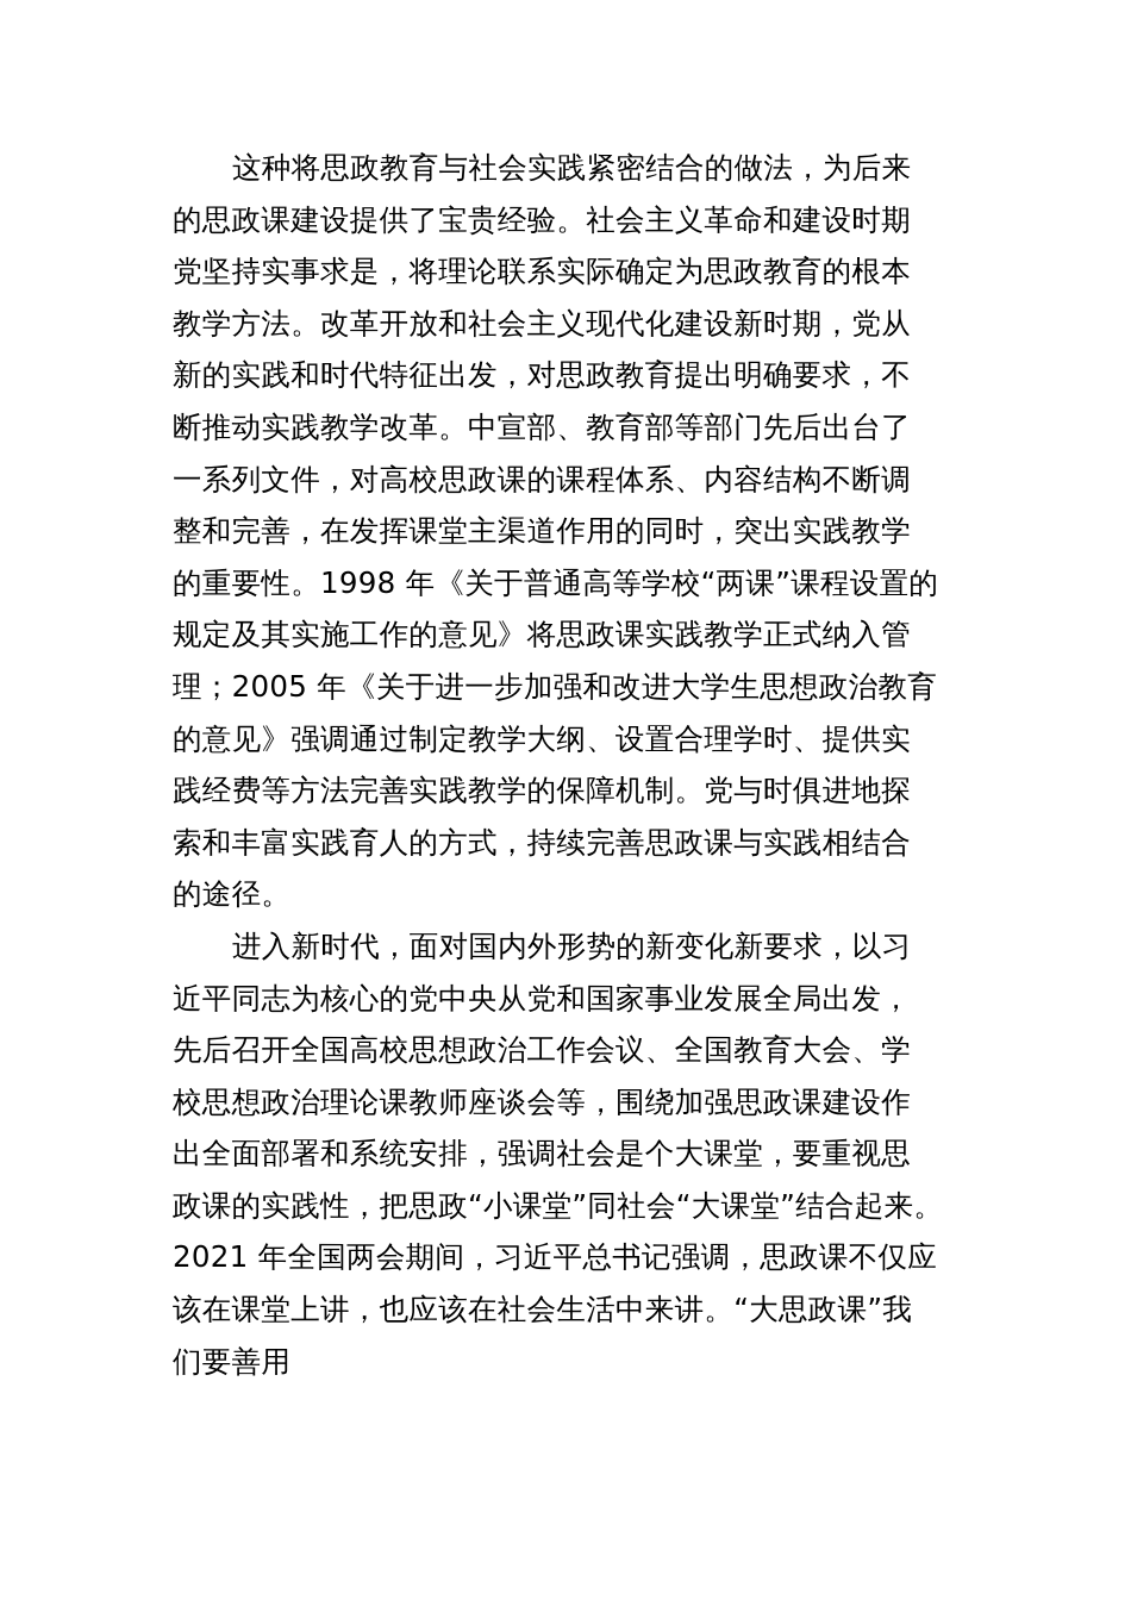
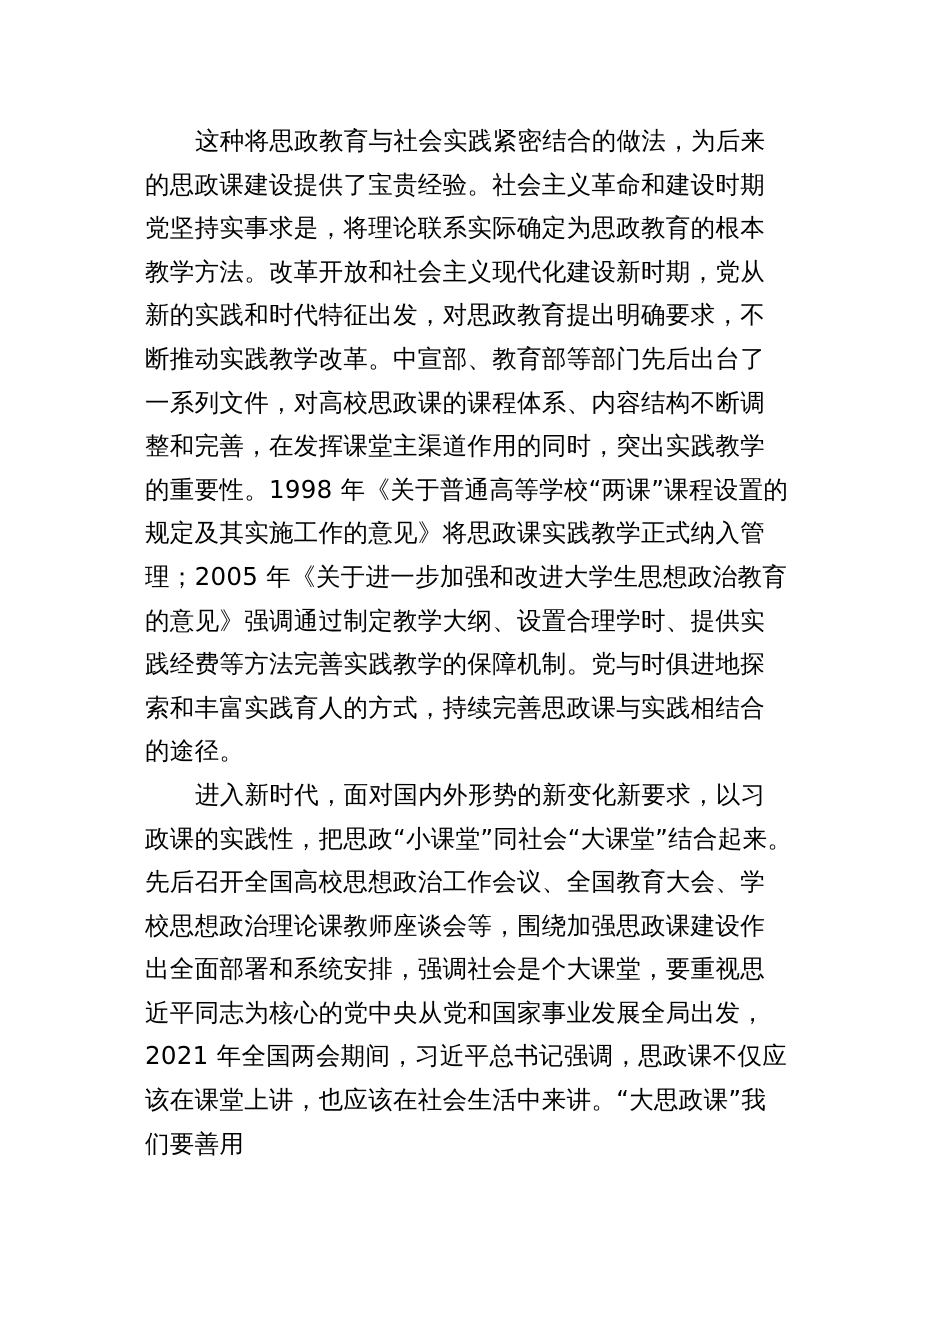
  这种将思政教育与社会实践紧密结合的做法，为后来
  的思政课建设提供了宝贵经验。社会主义革命和建设时期
  党坚持实事求是，将理论联系实际确定为思政教育的根本
  教学方法。改革开放和社会主义现代化建设新时期，党从
  新的实践和时代特征出发，对思政教育提出明确要求，不
  断推动实践教学改革。中宣部、教育部等部门先后出台了
  一系列文件，对高校思政课的课程体系、内容结构不断调
  整和完善，在发挥课堂主渠道作用的同时，突出实践教学
  的重要性。1998 年《关于普通高等学校“两课”课程设置的
  规定及其实施工作的意见》将思政课实践教学正式纳入管
  理；2005 年《关于进一步加强和改进大学生思想政治教育
  的意见》强调通过制定教学大纲、设置合理学时、提供实
  践经费等方法完善实践教学的保障机制。党与时俱进地探
  索和丰富实践育人的方式，持续完善思政课与实践相结合
  的途径。
  进入新时代，面对国内外形势的新变化新要求，以习
- 近平同志为核心的党中央从党和国家事业发展全局出发，
+ 政课的实践性，把思政“小课堂”同社会“大课堂”结合起来。
  先后召开全国高校思想政治工作会议、全国教育大会、学
  校思想政治理论课教师座谈会等，围绕加强思政课建设作
  出全面部署和系统安排，强调社会是个大课堂，要重视思
- 政课的实践性，把思政“小课堂”同社会“大课堂”结合起来。
+ 近平同志为核心的党中央从党和国家事业发展全局出发，
  2021 年全国两会期间，习近平总书记强调，思政课不仅应
  该在课堂上讲，也应该在社会生活中来讲。“大思政课”我
  们要善用
